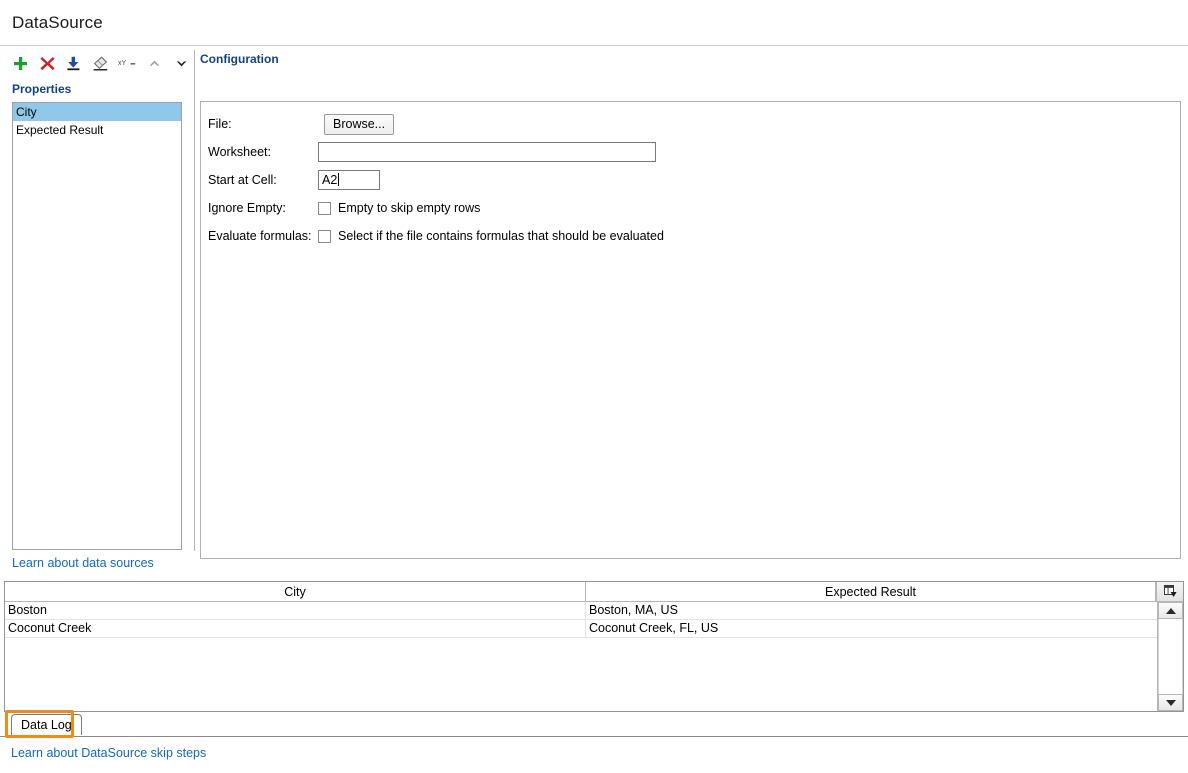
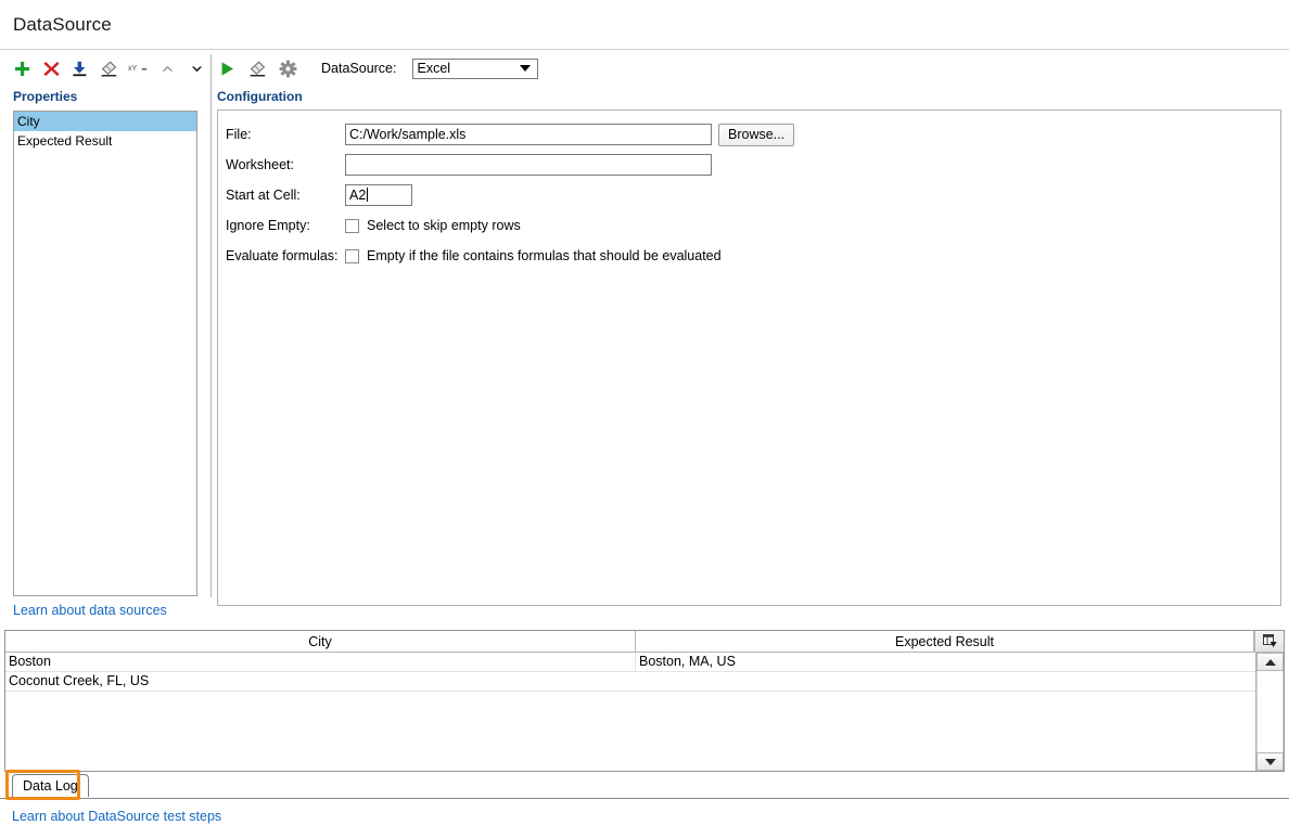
  DataSource
  Properties
  City
  Expected Result
  Learn about data sources
+ DataSource:
+ Excel
  Configuration
  File:
+ C:/Work/sample.xls
  Browse...
  Worksheet:
  Start at Cell:
  A2
  Ignore Empty:
- Empty to skip empty rows
+ Select to skip empty rows
  Evaluate formulas:
- Select if the file contains formulas that should be evaluated
+ Empty if the file contains formulas that should be evaluated
  City
  Expected Result
  Boston
  Boston, MA, US
- Coconut Creek
  Coconut Creek, FL, US
  Data Log
- Learn about DataSource skip steps
+ Learn about DataSource test steps
